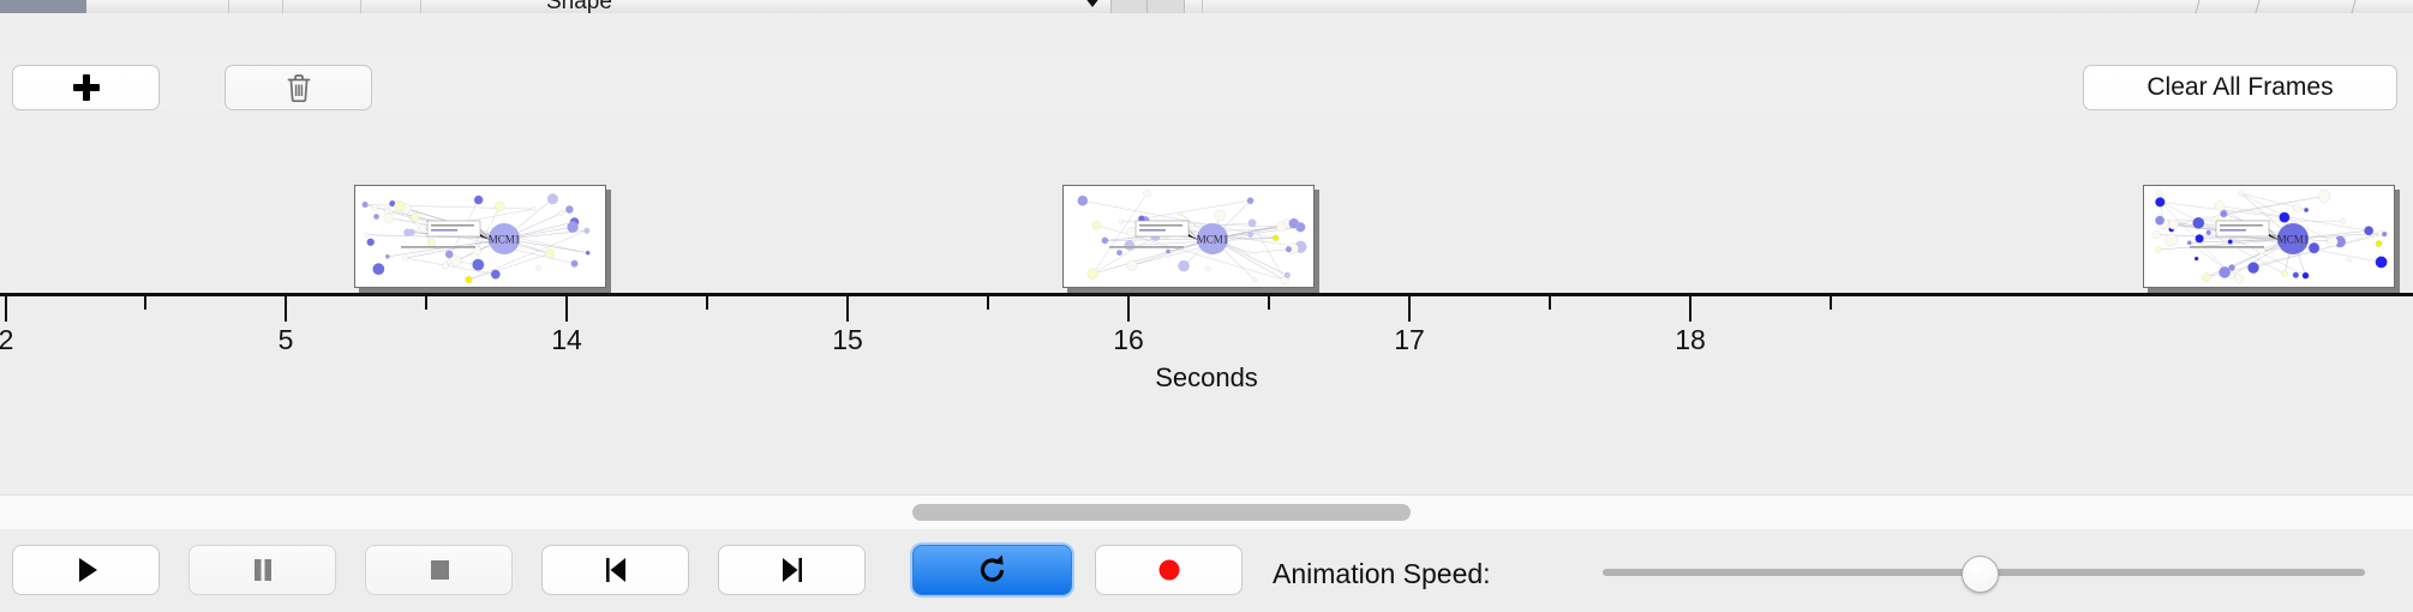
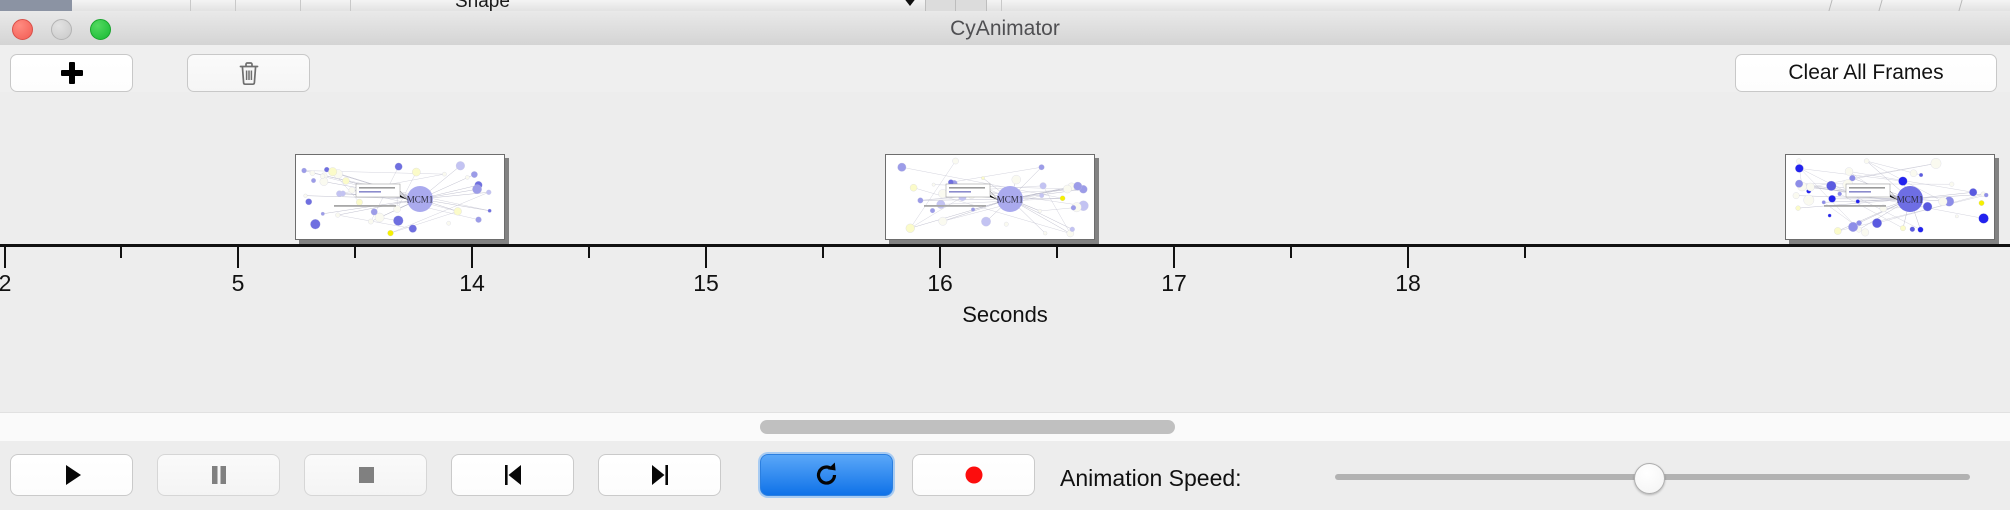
  Shape
+ CyAnimator
  Clear All Frames
  MCM1
  MCM1
  MCM1
  2
  5
  14
  15
  16
  17
  18
  Seconds
  Animation Speed:
